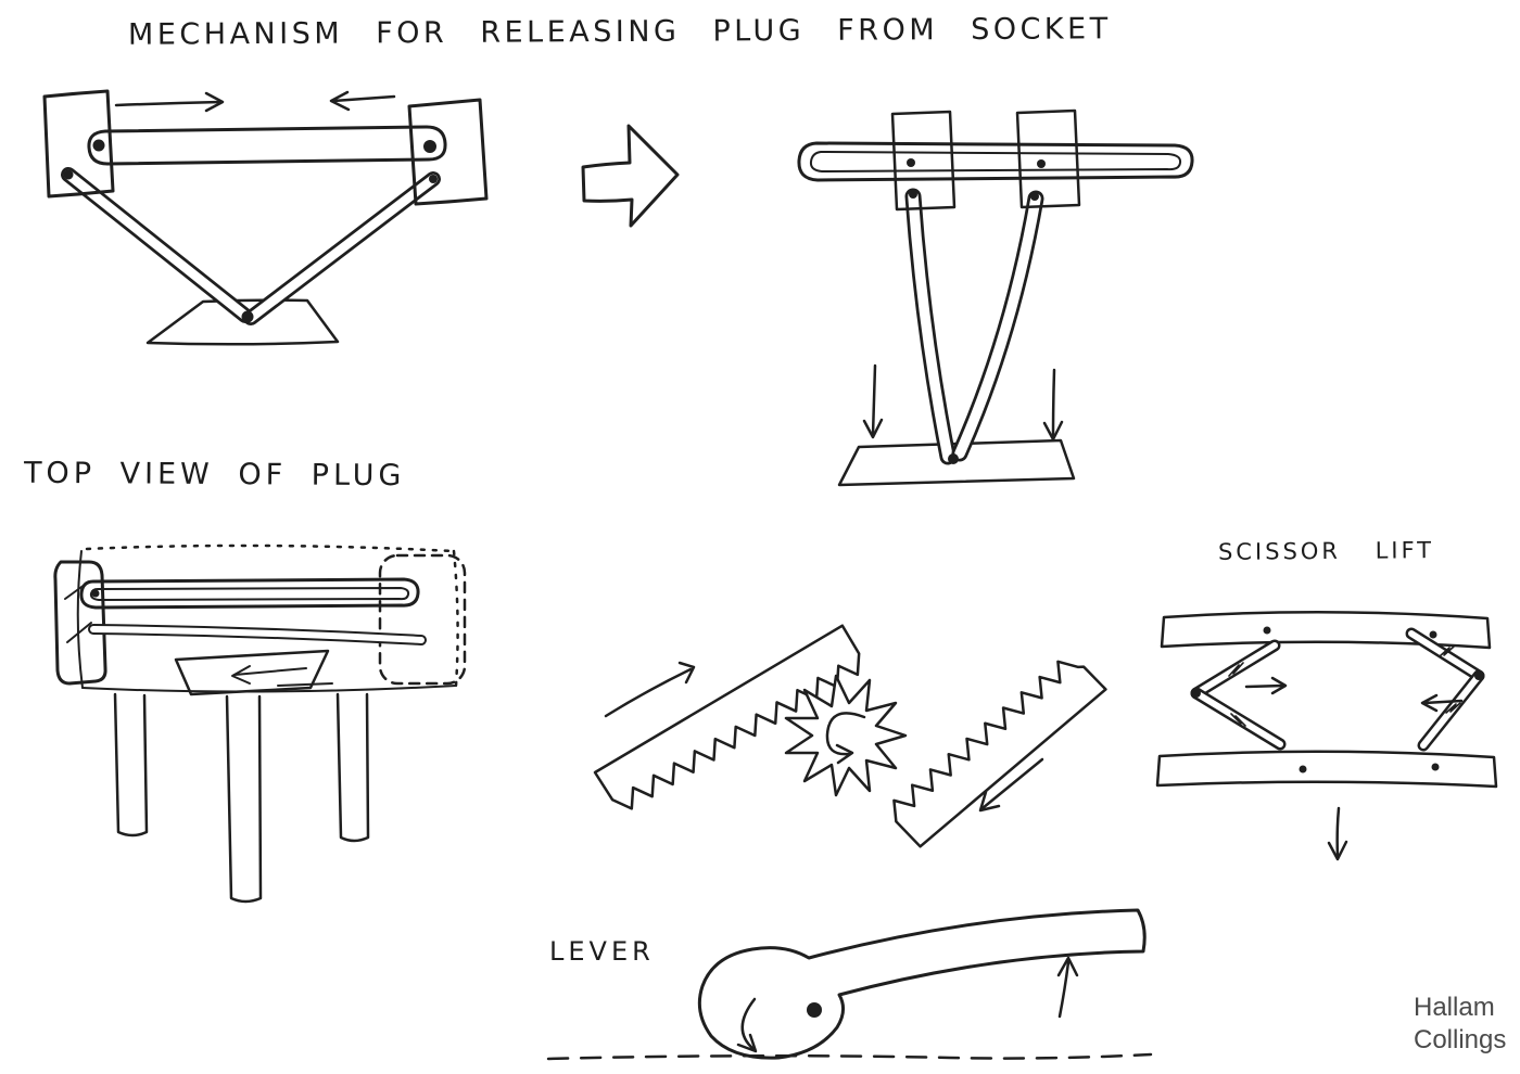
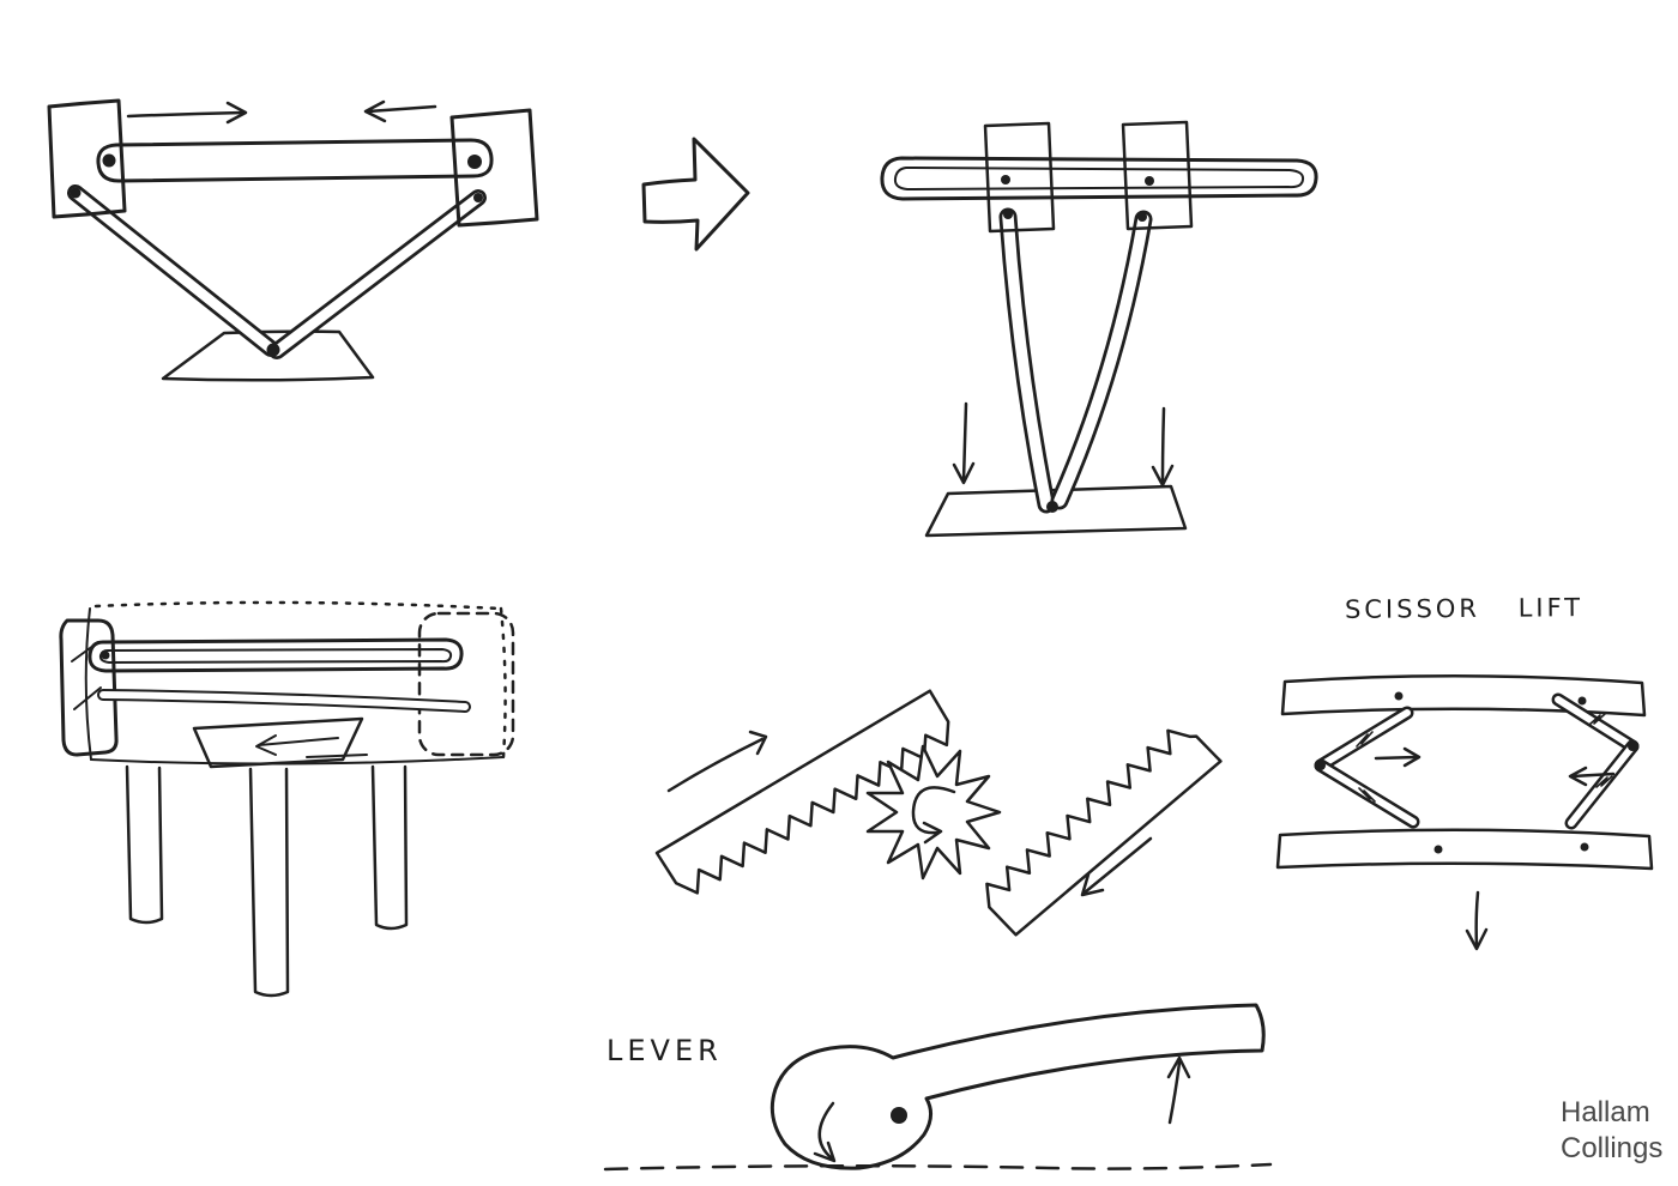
- MECHANISM FOR RELEASING PLUG FROM SOCKET
- TOP VIEW OF PLUG
  SCISSOR LIFT
  LEVER
  Hallam
  Collings
